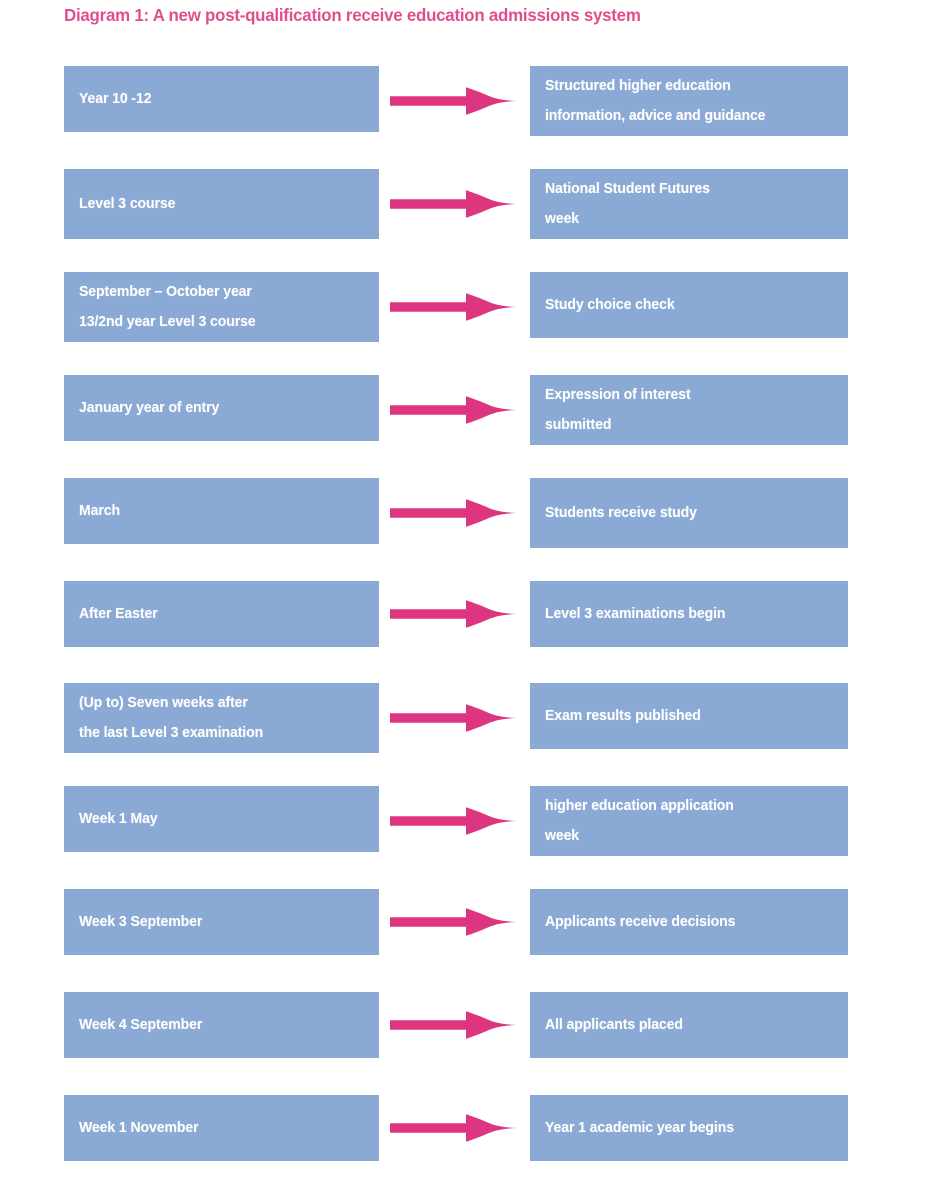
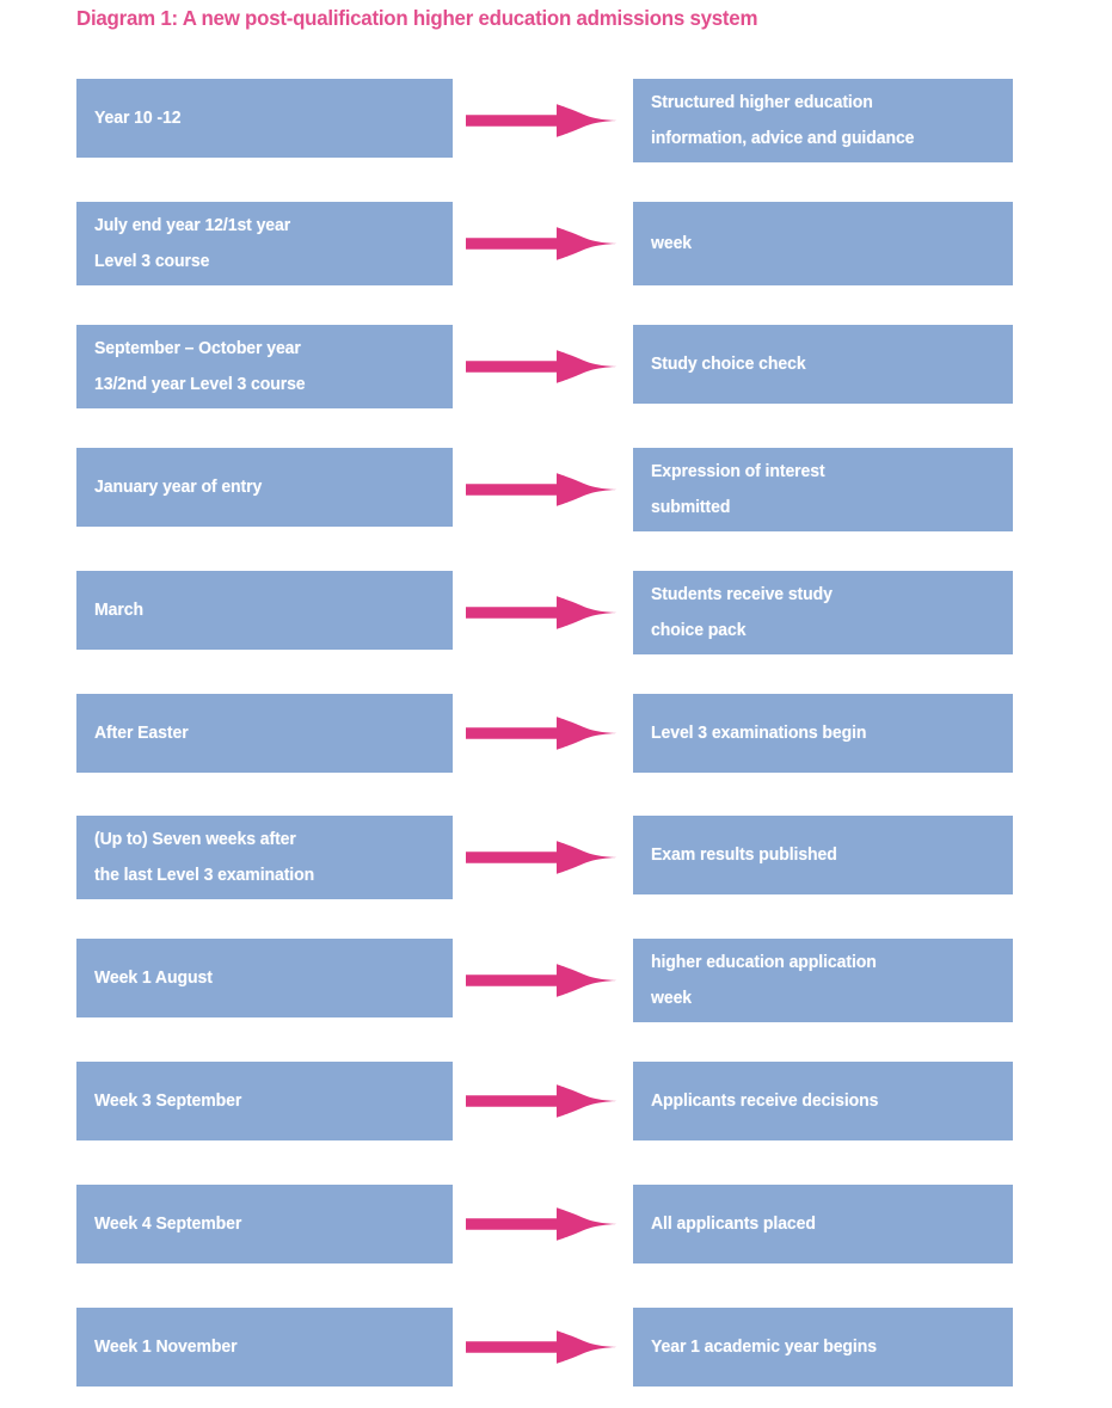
- Diagram 1: A new post-qualification receive education admissions system
+ Diagram 1: A new post-qualification higher education admissions system
  Year 10 -12
  Structured higher education
  information, advice and guidance
+ July end year 12/1st year
  Level 3 course
- National Student Futures
  week
  September – October year
  13/2nd year Level 3 course
  Study choice check
  January year of entry
  Expression of interest
  submitted
  March
  Students receive study
+ choice pack
  After Easter
  Level 3 examinations begin
  (Up to) Seven weeks after
  the last Level 3 examination
  Exam results published
- Week 1 May
+ Week 1 August
  higher education application
  week
  Week 3 September
  Applicants receive decisions
  Week 4 September
  All applicants placed
  Week 1 November
  Year 1 academic year begins
